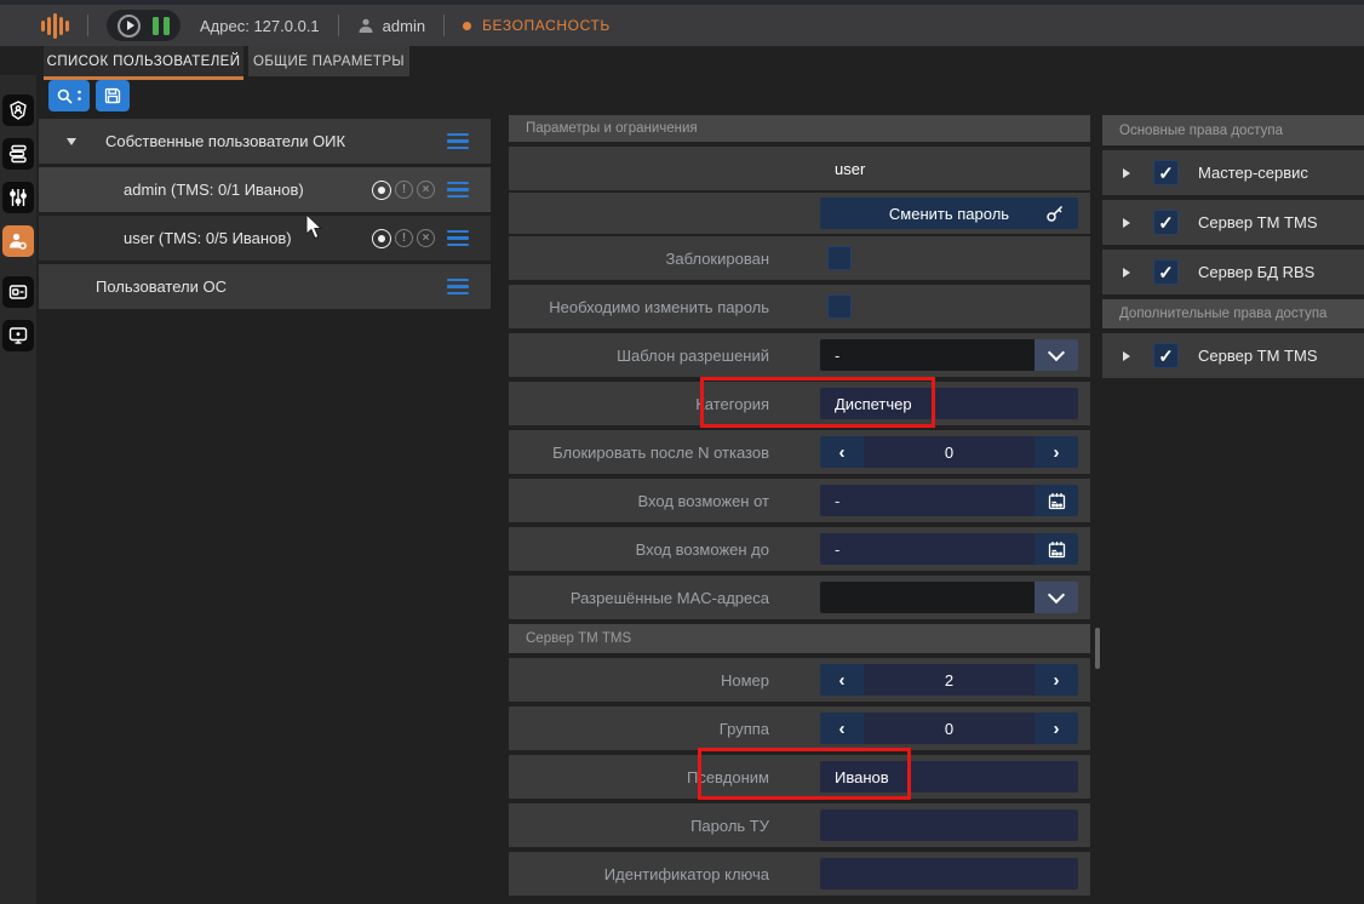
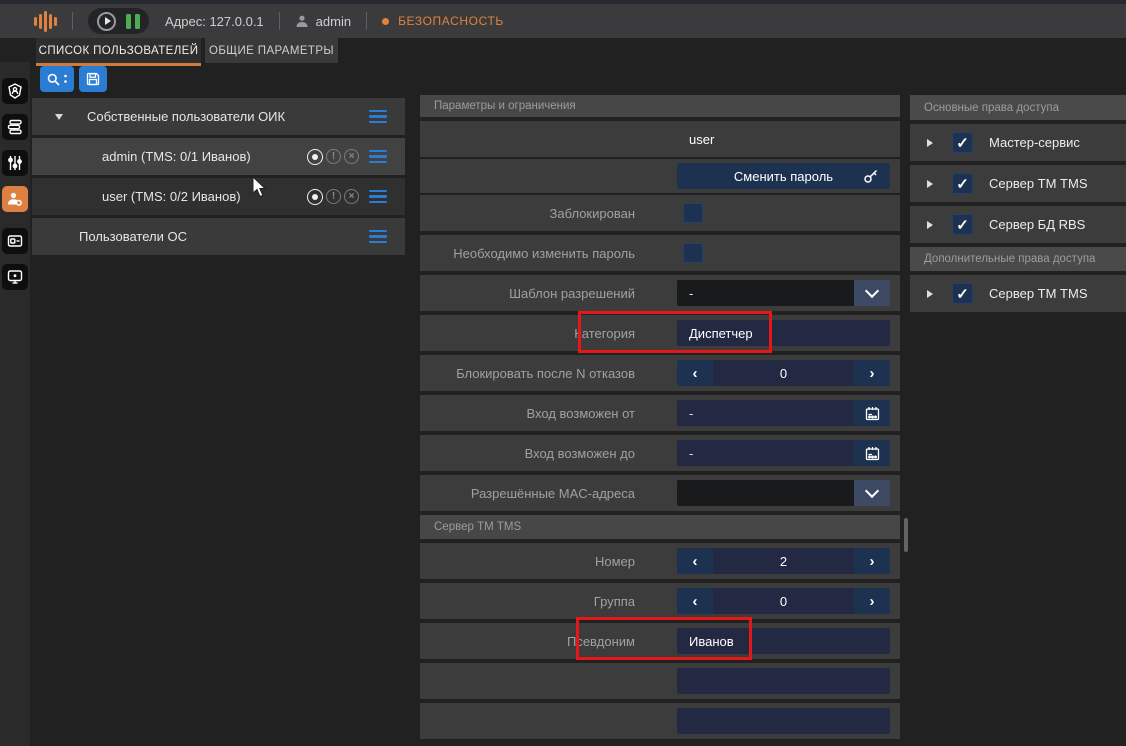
  Адрес: 127.0.0.1
  admin
  БЕЗОПАСНОСТЬ
  СПИСОК ПОЛЬЗОВАТЕЛЕЙ
  ОБЩИЕ ПАРАМЕТРЫ
  Собственные пользователи ОИК
  admin (TMS: 0/1 Иванов)
  !
  ×
- user (TMS: 0/5 Иванов)
+ user (TMS: 0/2 Иванов)
  !
  ×
  Пользователи ОС
  Параметры и ограничения
  user
  Сменить пароль
  Заблокирован
  Необходимо изменить пароль
  Шаблон разрешений
  -
  Категория
  Диспетчер
  Блокировать после N отказов
  ‹
  0
  ›
  Вход возможен от
  -
  Вход возможен до
  -
  Разрешённые MAC-адреса
  Сервер ТМ TMS
  Номер
  ‹
  2
  ›
  Группа
  ‹
  0
  ›
  Псевдоним
  Иванов
- Пароль ТУ
- Идентификатор ключа
  Основные права доступа
  ✓
  Мастер-сервис
  ✓
  Сервер ТМ TMS
  ✓
  Сервер БД RBS
  Дополнительные права доступа
  ✓
  Сервер ТМ TMS
